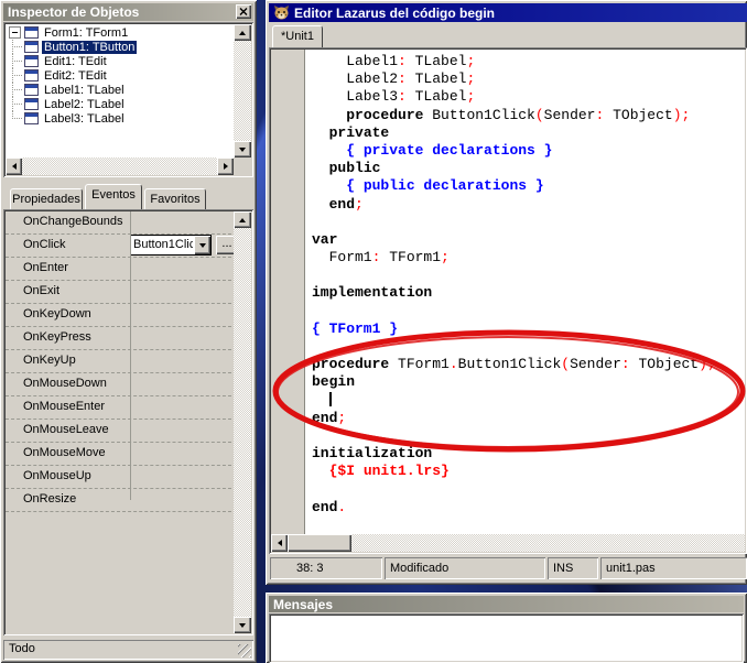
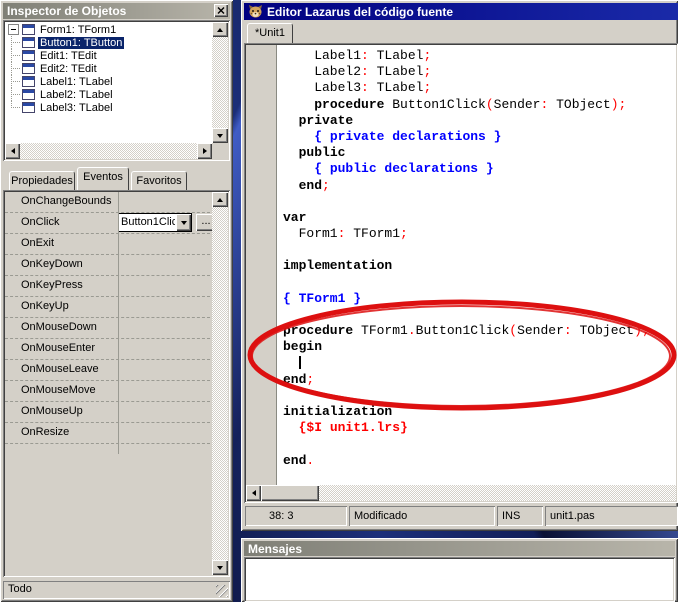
  Inspector de Objetos
  Form1: TForm1
  Button1: TButton
  Edit1: TEdit
  Edit2: TEdit
  Label1: TLabel
  Label2: TLabel
  Label3: TLabel
  Propiedades
  Eventos
  Favoritos
  OnChangeBounds
  OnClick
  Button1Clic
  ...
- OnEnter
  OnExit
  OnKeyDown
  OnKeyPress
  OnKeyUp
  OnMouseDown
  OnMouseEnter
  OnMouseLeave
  OnMouseMove
  OnMouseUp
  OnResize
  Todo
- Editor Lazarus del código begin
+ Editor Lazarus del código fuente
  *Unit1
  Label1: TLabel;
  Label2: TLabel;
  Label3: TLabel;
  procedure Button1Click(Sender: TObject);
  private
  { private declarations }
  public
  { public declarations }
  end;
  var
  Form1: TForm1;
  implementation
  { TForm1 }
  procedure TForm1.Button1Click(Sender: TObject)
  begin
  end;
  initialization
  {$I unit1.lrs}
  end.
  38: 3
  Modificado
  INS
  unit1.pas
  Mensajes
